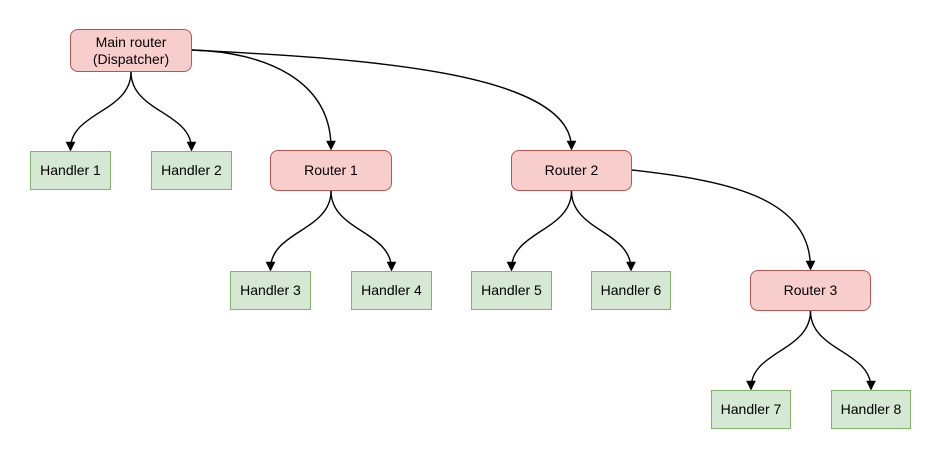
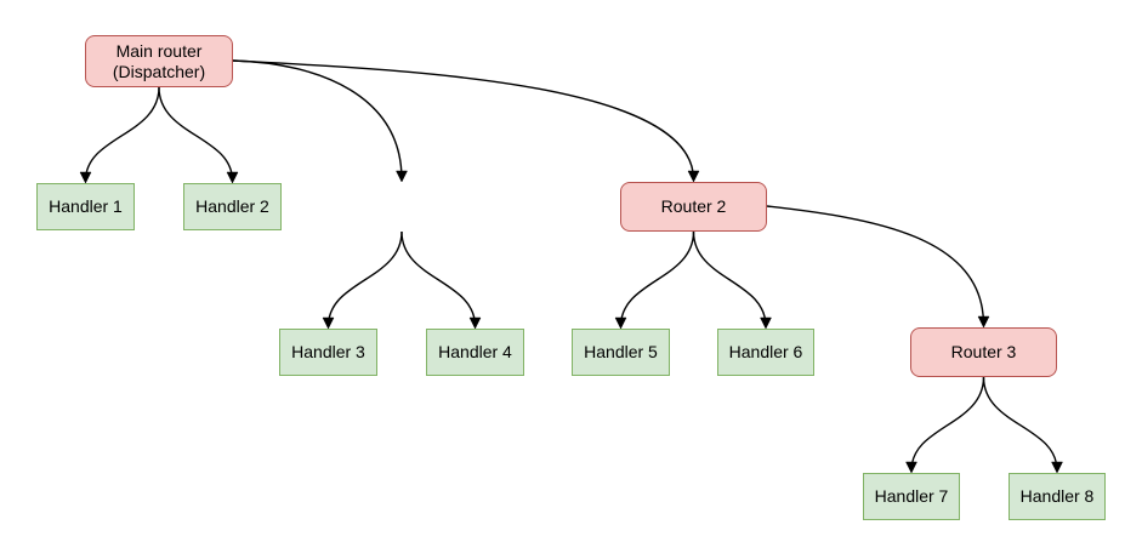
  Main router
  (Dispatcher)
  Handler 1
  Handler 2
- Router 1
  Router 2
  Handler 3
  Handler 4
  Handler 5
  Handler 6
  Router 3
  Handler 7
  Handler 8
